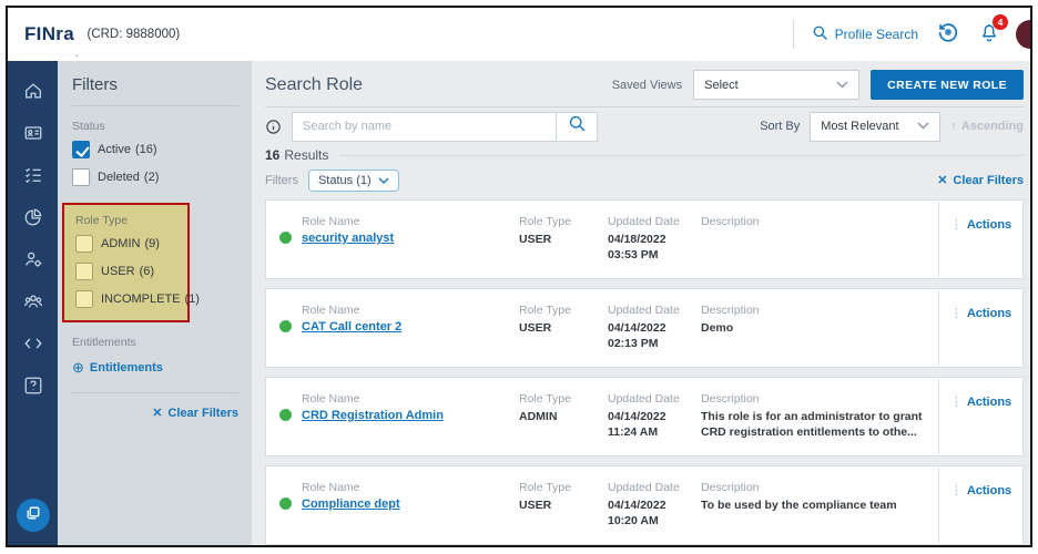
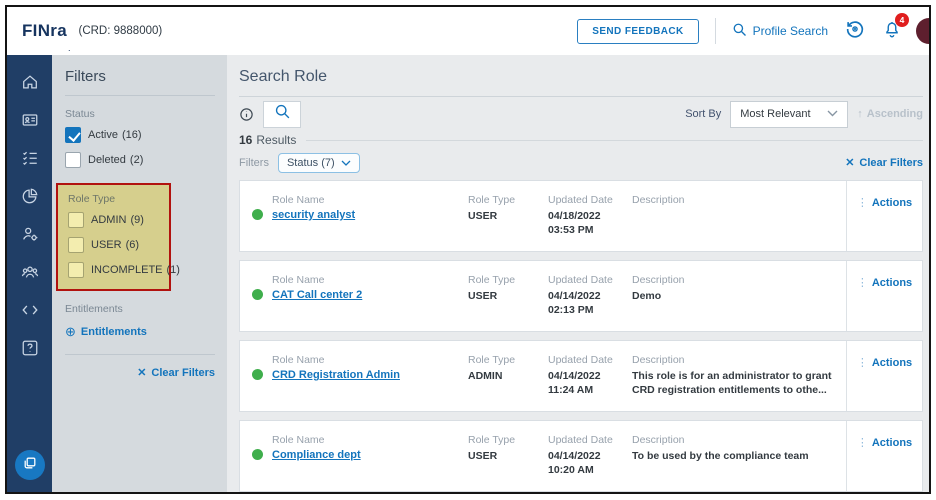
  FINra
  .
  (CRD: 9888000)
+ SEND FEEDBACK
  Profile Search
  4
  Filters
  Status
  Active
  (16)
  Deleted
  (2)
  Role Type
  ADMIN
  (9)
  USER
  (6)
  INCOMPLETE
  (1)
  Entitlements
  ⊕
  Entitlements
  ✕
  Clear Filters
  Search Role
- Saved Views
- Select
- CREATE NEW ROLE
- Search by name
  Sort By
  Most Relevant
  ↑
  Ascending
  16
  Results
  Filters
- Status (1)
+ Status (7)
  ✕
  Clear Filters
  Role Name
  security analyst
  Role Type
  USER
  Updated Date
  04/18/2022
  03:53 PM
  Description
  ⋮
  Actions
  Role Name
  CAT Call center 2
  Role Type
  USER
  Updated Date
  04/14/2022
  02:13 PM
  Description
  Demo
  ⋮
  Actions
  Role Name
  CRD Registration Admin
  Role Type
  ADMIN
  Updated Date
  04/14/2022
  11:24 AM
  Description
  This role is for an administrator to grant CRD registration entitlements to othe...
  ⋮
  Actions
  Role Name
  Compliance dept
  Role Type
  USER
  Updated Date
  04/14/2022
  10:20 AM
  Description
  To be used by the compliance team
  ⋮
  Actions
